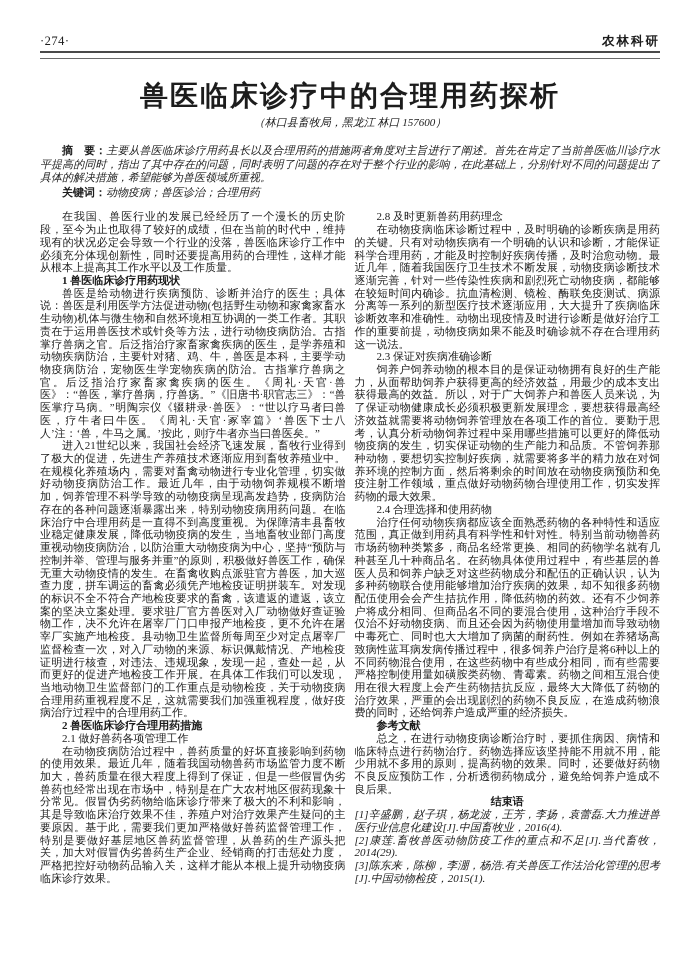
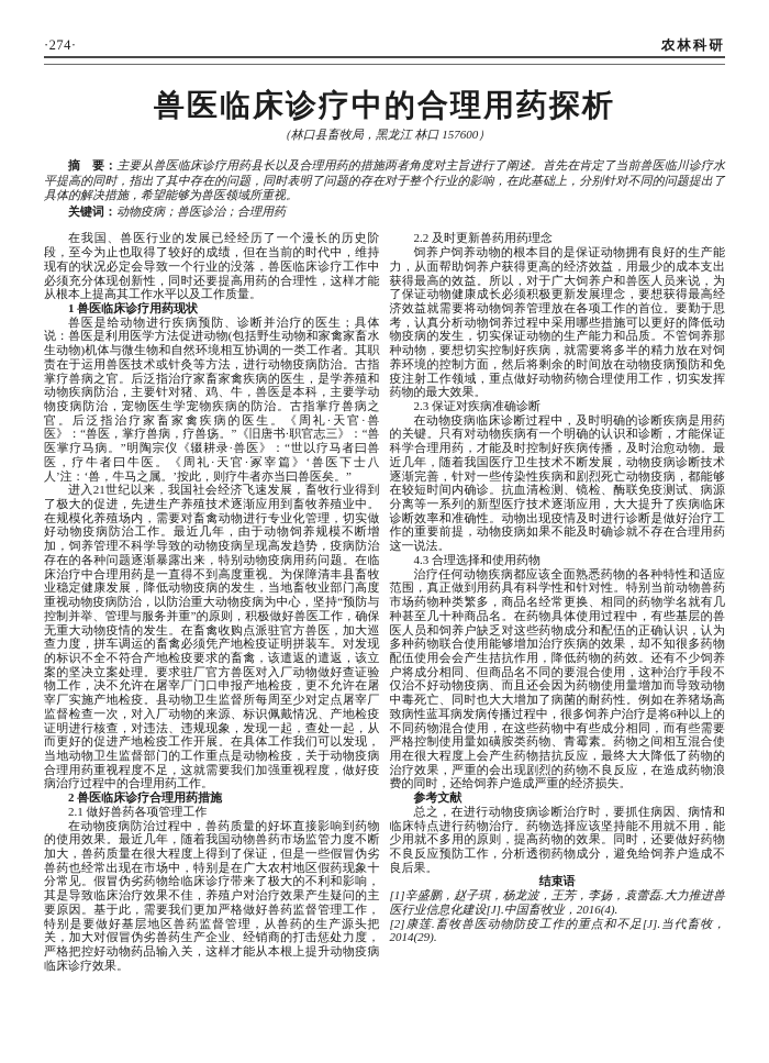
  ·274·
  农林科研
  兽医临床诊疗中的合理用药探析
  （林口县畜牧局，黑龙江 林口 157600）
  摘 要：主要从兽医临床诊疗用药县长以及合理用药的措施两者角度对主旨进行了阐述。首先在肯定了当前兽医临川诊疗水平提高的同时，指出了其中存在的问题，同时表明了问题的存在对于整个行业的影响，在此基础上，分别针对不同的问题提出了具体的解决措施，希望能够为兽医领域所重视。
  关键词：动物疫病；兽医诊治；合理用药
  在我国、兽医行业的发展已经经历了一个漫长的历史阶段，至今为止也取得了较好的成绩，但在当前的时代中，维持现有的状况必定会导致一个行业的没落，兽医临床诊疗工作中必须充分体现创新性，同时还要提高用药的合理性，这样才能从根本上提高其工作水平以及工作质量。
  1 兽医临床诊疗用药现状
  兽医是给动物进行疾病预防、诊断并治疗的医生；具体说：兽医是利用医学方法促进动物(包括野生动物和家禽家畜水生动物)机体与微生物和自然环境相互协调的一类工作者。其职责在于运用兽医技术或针灸等方法，进行动物疫病防治。古指掌疗兽病之官。后泛指治疗家畜家禽疾病的医生，是学养殖和动物疾病防治，主要针对猪、鸡、牛，兽医是本科，主要学动物疫病防治，宠物医生学宠物疾病的防治。古指掌疗兽病之官。后泛指治疗家畜家禽疾病的医生。《周礼·天官·兽医》：“兽医，掌疗兽病，疗兽疡。”《旧唐书·职官志三》：“兽医掌疗马病。”明陶宗仪《辍耕录·兽医》：“世以疗马者曰兽医，疗牛者曰牛医。《周礼·天官·冢宰篇》‘兽医下士八人’注：‘兽，牛马之属。’按此，则疗牛者亦当曰兽医矣。”
  进入21世纪以来，我国社会经济飞速发展，畜牧行业得到了极大的促进，先进生产养殖技术逐渐应用到畜牧养殖业中。在规模化养殖场内，需要对畜禽动物进行专业化管理，切实做好动物疫病防治工作。最近几年，由于动物饲养规模不断增加，饲养管理不科学导致的动物疫病呈现高发趋势，疫病防治存在的各种问题逐渐暴露出来，特别动物疫病用药问题。在临床治疗中合理用药是一直得不到高度重视。为保障清丰县畜牧业稳定健康发展，降低动物疫病的发生，当地畜牧业部门高度重视动物疫病防治，以防治重大动物疫病为中心，坚持“预防与控制并举、管理与服务并重”的原则，积极做好兽医工作，确保无重大动物疫情的发生。在畜禽收购点派驻官方兽医，加大巡查力度，拼车调运的畜禽必须凭产地检疫证明拼装车。对发现的标识不全不符合产地检疫要求的畜禽，该遣返的遣返，该立案的坚决立案处理。要求驻厂官方兽医对入厂动物做好查证验物工作，决不允许在屠宰厂门口申报产地检疫，更不允许在屠宰厂实施产地检疫。县动物卫生监督所每周至少对定点屠宰厂监督检查一次，对入厂动物的来源、标识佩戴情况、产地检疫证明进行核查，对违法、违规现象，发现一起，查处一起，从而更好的促进产地检疫工作开展。在具体工作我们可以发现，当地动物卫生监督部门的工作重点是动物检疫，关于动物疫病合理用药重视程度不足，这就需要我们加强重视程度，做好疫病治疗过程中的合理用药工作。
  2 兽医临床诊疗合理用药措施
  2.1 做好兽药各项管理工作
  在动物疫病防治过程中，兽药质量的好坏直接影响到药物的使用效果。最近几年，随着我国动物兽药市场监管力度不断加大，兽药质量在很大程度上得到了保证，但是一些假冒伪劣兽药也经常出现在市场中，特别是在广大农村地区假药现象十分常见。假冒伪劣药物给临床诊疗带来了极大的不利和影响，其是导致临床治疗效果不佳，养殖户对治疗效果产生疑问的主要原因。基于此，需要我们更加严格做好兽药监督管理工作，特别是要做好基层地区兽药监督管理，从兽药的生产源头把关，加大对假冒伪劣兽药生产企业、经销商的打击惩处力度，严格把控好动物药品输入关，这样才能从本根上提升动物疫病临床诊疗效果。
- 2.8 及时更新兽药用药理念
+ 2.2 及时更新兽药用药理念
- 在动物疫病临床诊断过程中，及时明确的诊断疾病是用药的关键。只有对动物疾病有一个明确的认识和诊断，才能保证科学合理用药，才能及时控制好疾病传播，及时治愈动物。最近几年，随着我国医疗卫生技术不断发展，动物疫病诊断技术逐渐完善，针对一些传染性疾病和剧烈死亡动物疫病，都能够在较短时间内确诊。抗血清检测、镜检、酶联免疫测试、病源分离等一系列的新型医疗技术逐渐应用，大大提升了疾病临床诊断效率和准确性。动物出现疫情及时进行诊断是做好治疗工作的重要前提，动物疫病如果不能及时确诊就不存在合理用药这一说法。
+ 饲养户饲养动物的根本目的是保证动物拥有良好的生产能力，从面帮助饲养户获得更高的经济效益，用最少的成本支出获得最高的效益。所以，对于广大饲养户和兽医人员来说，为了保证动物健康成长必须积极更新发展理念，要想获得最高经济效益就需要将动物饲养管理放在各项工作的首位。要勤于思考，认真分析动物饲养过程中采用哪些措施可以更好的降低动物疫病的发生，切实保证动物的生产能力和品质。不管饲养那种动物，要想切实控制好疾病，就需要将多半的精力放在对饲养环境的控制方面，然后将剩余的时间放在动物疫病预防和免疫注射工作领域，重点做好动物药物合理使用工作，切实发挥药物的最大效果。
  2.3 保证对疾病准确诊断
- 饲养户饲养动物的根本目的是保证动物拥有良好的生产能力，从面帮助饲养户获得更高的经济效益，用最少的成本支出获得最高的效益。所以，对于广大饲养户和兽医人员来说，为了保证动物健康成长必须积极更新发展理念，要想获得最高经济效益就需要将动物饲养管理放在各项工作的首位。要勤于思考，认真分析动物饲养过程中采用哪些措施可以更好的降低动物疫病的发生，切实保证动物的生产能力和品质。不管饲养那种动物，要想切实控制好疾病，就需要将多半的精力放在对饲养环境的控制方面，然后将剩余的时间放在动物疫病预防和免疫注射工作领域，重点做好动物药物合理使用工作，切实发挥药物的最大效果。
+ 在动物疫病临床诊断过程中，及时明确的诊断疾病是用药的关键。只有对动物疾病有一个明确的认识和诊断，才能保证科学合理用药，才能及时控制好疾病传播，及时治愈动物。最近几年，随着我国医疗卫生技术不断发展，动物疫病诊断技术逐渐完善，针对一些传染性疾病和剧烈死亡动物疫病，都能够在较短时间内确诊。抗血清检测、镜检、酶联免疫测试、病源分离等一系列的新型医疗技术逐渐应用，大大提升了疾病临床诊断效率和准确性。动物出现疫情及时进行诊断是做好治疗工作的重要前提，动物疫病如果不能及时确诊就不存在合理用药这一说法。
- 2.4 合理选择和使用药物
+ 4.3 合理选择和使用药物
  治疗任何动物疾病都应该全面熟悉药物的各种特性和适应范围，真正做到用药具有科学性和针对性。特别当前动物兽药市场药物种类繁多，商品名经常更换、相同的药物学名就有几种甚至几十种商品名。在药物具体使用过程中，有些基层的兽医人员和饲养户缺乏对这些药物成分和配伍的正确认识，认为多种药物联合使用能够增加治疗疾病的效果，却不知很多药物配伍使用会会产生拮抗作用，降低药物的药效。还有不少饲养户将成分相同、但商品名不同的要混合使用，这种治疗手段不仅治不好动物疫病、而且还会因为药物使用量增加而导致动物中毒死亡、同时也大大增加了病菌的耐药性。例如在养猪场高致病性蓝耳病发病传播过程中，很多饲养户治疗是将6种以上的不同药物混合使用，在这些药物中有些成分相同，而有些需要严格控制使用量如磺胺类药物、青霉素。药物之间相互混合使用在很大程度上会产生药物拮抗反应，最终大大降低了药物的治疗效果，严重的会出现剧烈的药物不良反应，在造成药物浪费的同时，还给饲养户造成严重的经济损失。
  参考文献
  总之，在进行动物疫病诊断治疗时，要抓住病因、病情和临床特点进行药物治疗。药物选择应该坚持能不用就不用，能少用就不多用的原则，提高药物的效果。同时，还要做好药物不良反应预防工作，分析透彻药物成分，避免给饲养户造成不良后果。
  结束语
  [1]辛盛鹏，赵子琪，杨龙波，王芳，李扬，袁蕾磊.大力推进兽医行业信息化建设[J].中国畜牧业，2016(4).
  [2]康莲.畜牧兽医动物防疫工作的重点和不足[J].当代畜牧，2014(29).
- [3]陈东来，陈柳，李淜，杨浩.有关兽医工作法治化管理的思考[J].中国动物检疫，2015(1).
